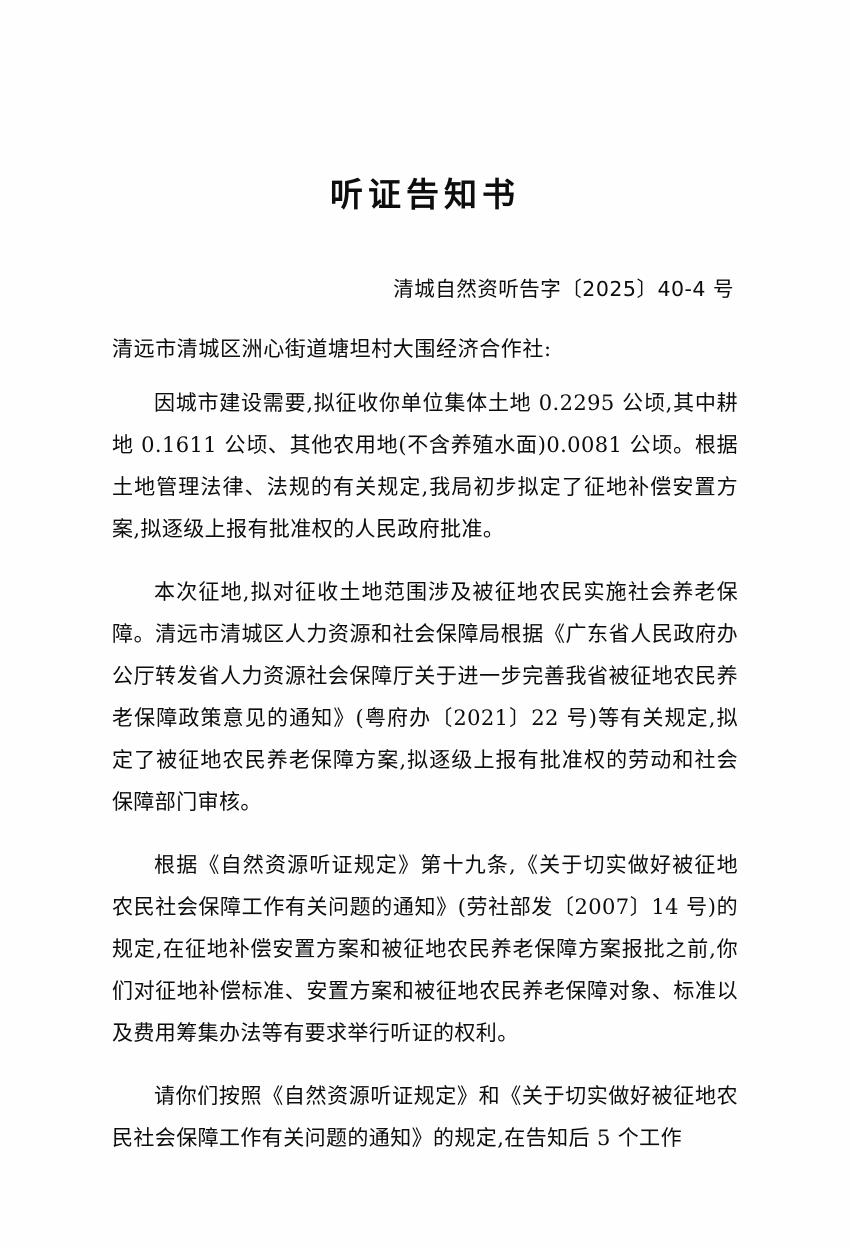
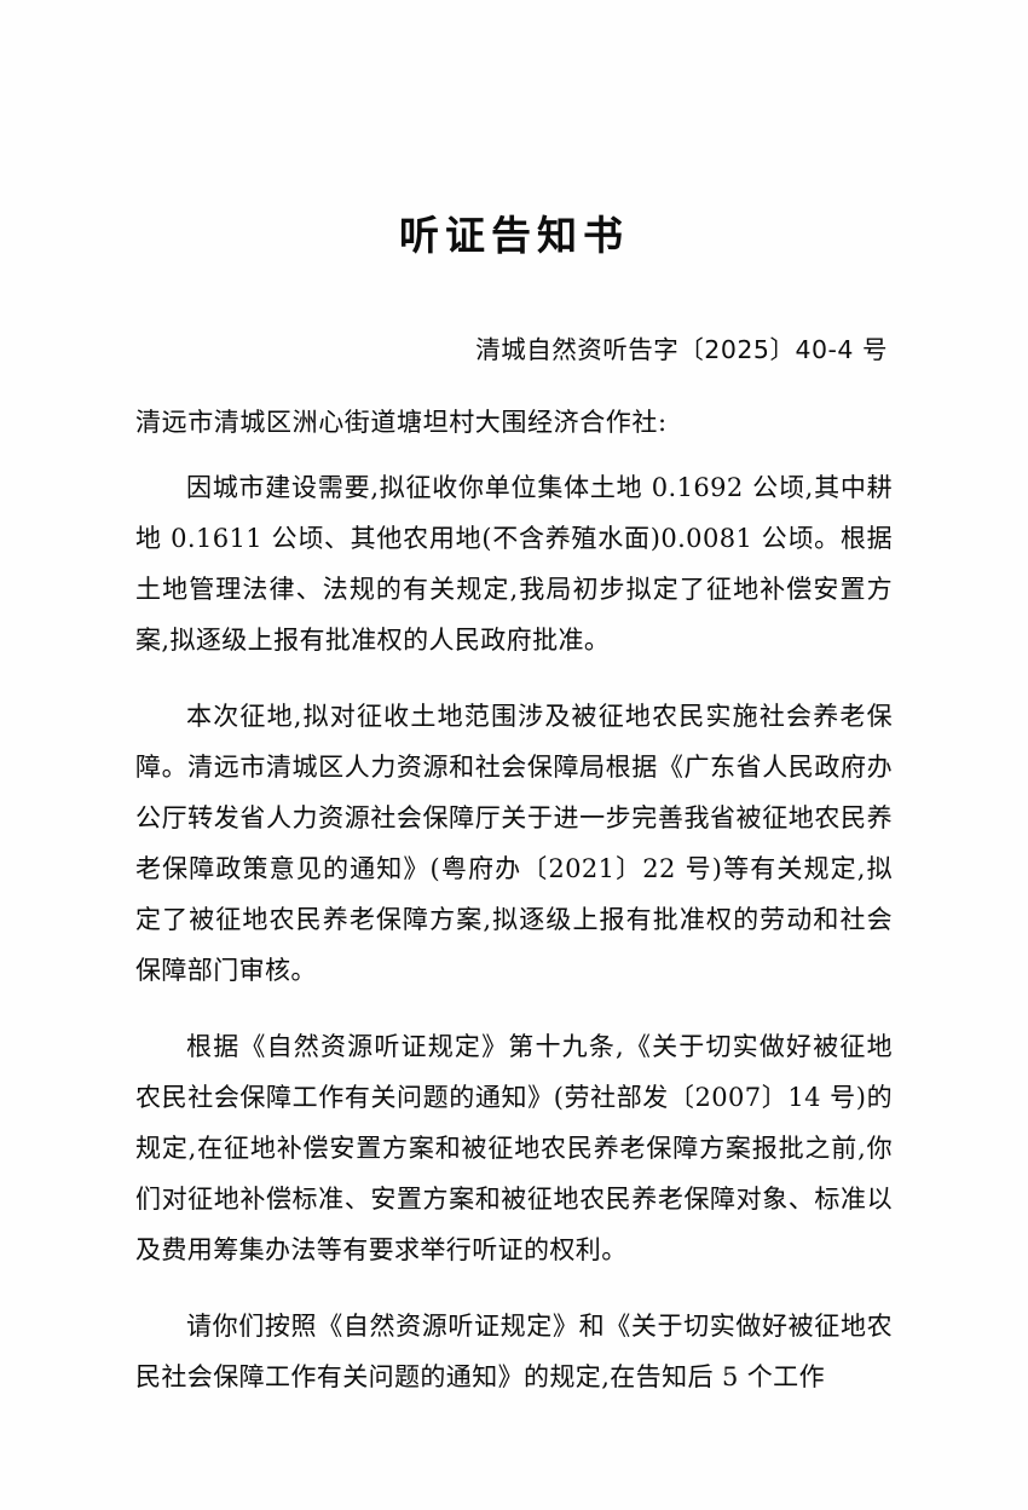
  听证告知书
  清城自然资听告字〔2025〕40-4 号
  清远市清城区洲心街道塘坦村大围经济合作社:
- 因城市建设需要,拟征收你单位集体土地 0.2295 公顷,其中耕地 0.1611 公顷、其他农用地(不含养殖水面)0.0081 公顷。根据土地管理法律、法规的有关规定,我局初步拟定了征地补偿安置方案,拟逐级上报有批准权的人民政府批准。
+ 因城市建设需要,拟征收你单位集体土地 0.1692 公顷,其中耕地 0.1611 公顷、其他农用地(不含养殖水面)0.0081 公顷。根据土地管理法律、法规的有关规定,我局初步拟定了征地补偿安置方案,拟逐级上报有批准权的人民政府批准。
  本次征地,拟对征收土地范围涉及被征地农民实施社会养老保障。清远市清城区人力资源和社会保障局根据《广东省人民政府办公厅转发省人力资源社会保障厅关于进一步完善我省被征地农民养老保障政策意见的通知》(粤府办〔2021〕22 号)等有关规定,拟定了被征地农民养老保障方案,拟逐级上报有批准权的劳动和社会保障部门审核。
  根据《自然资源听证规定》第十九条,《关于切实做好被征地农民社会保障工作有关问题的通知》(劳社部发〔2007〕14 号)的规定,在征地补偿安置方案和被征地农民养老保障方案报批之前,你们对征地补偿标准、安置方案和被征地农民养老保障对象、标准以及费用筹集办法等有要求举行听证的权利。
  请你们按照《自然资源听证规定》和《关于切实做好被征地农民社会保障工作有关问题的通知》的规定,在告知后 5 个工作
